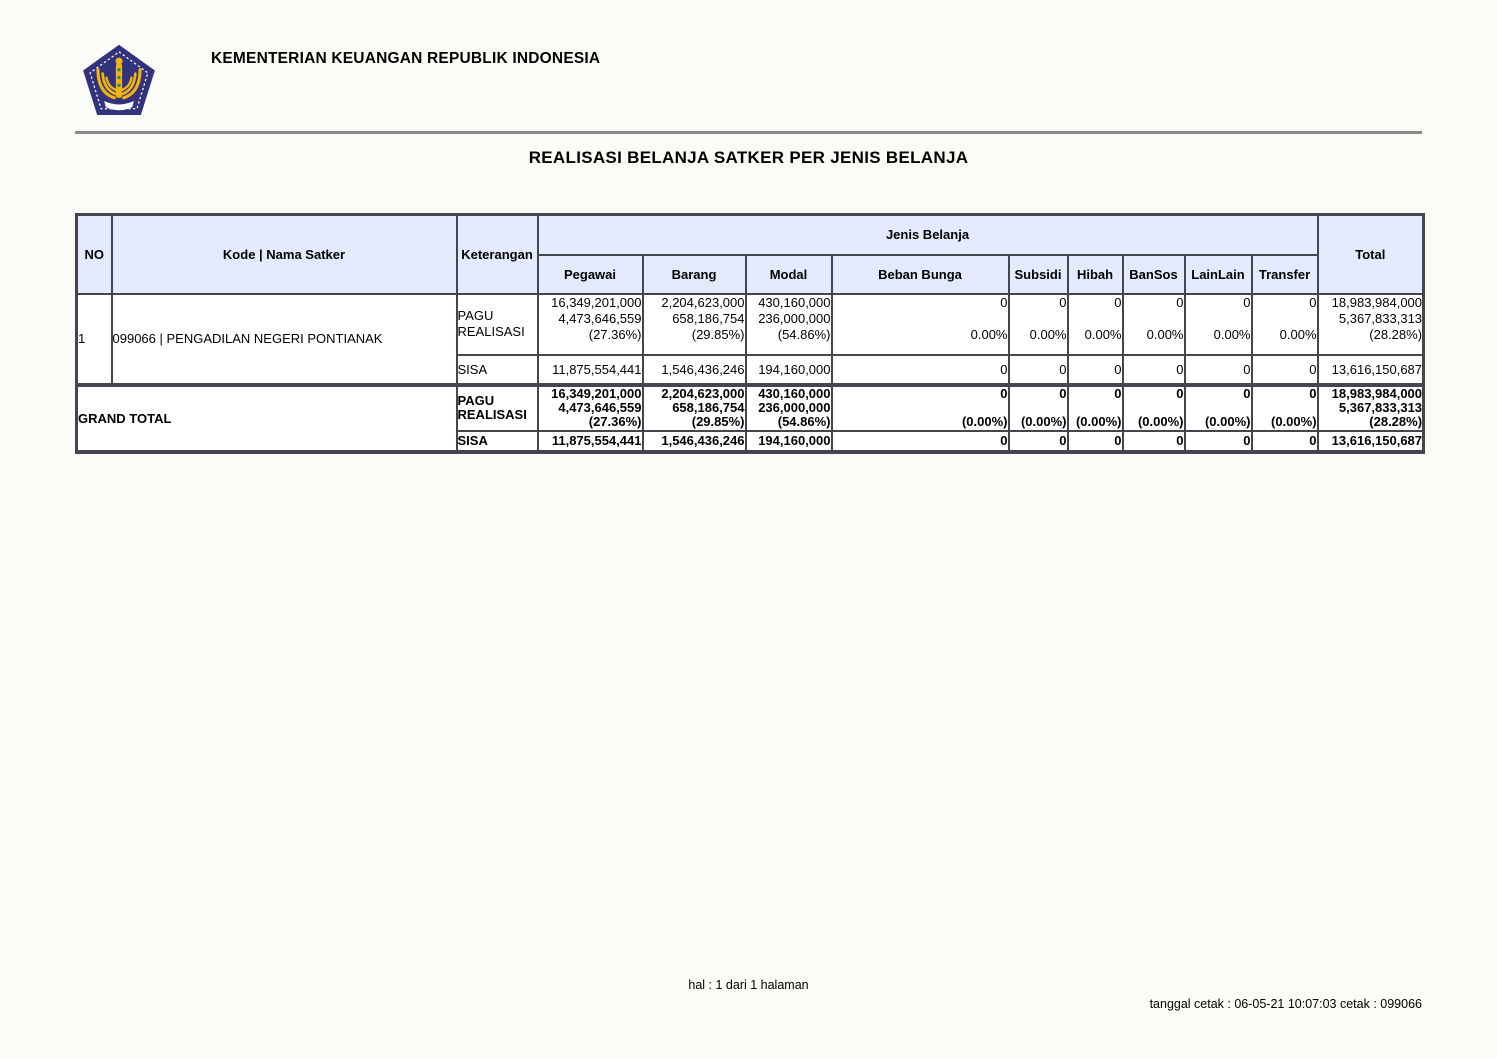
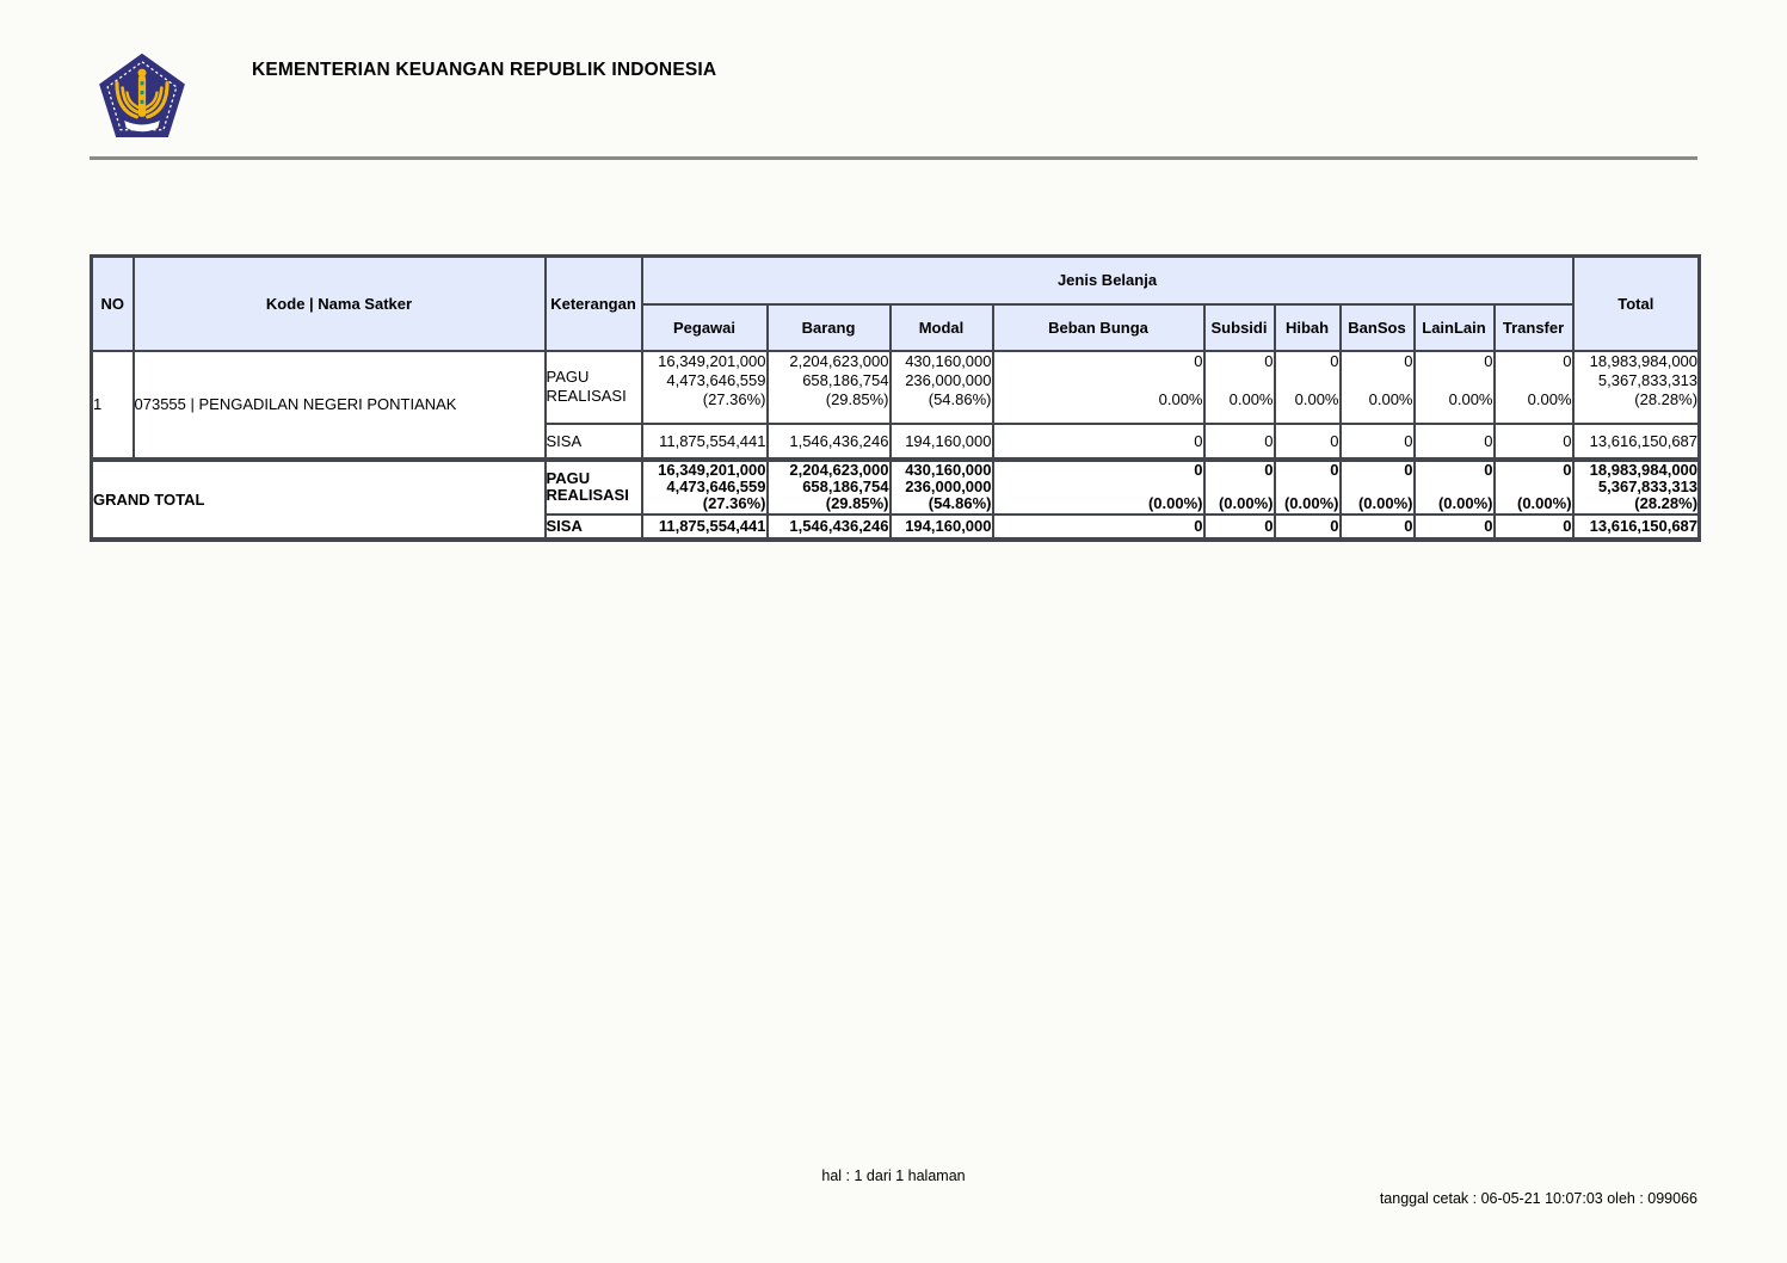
  KEMENTERIAN KEUANGAN REPUBLIK INDONESIA
- REALISASI BELANJA SATKER PER JENIS BELANJA
  NO	Kode | Nama Satker	Keterangan	Jenis Belanja	Total
  Pegawai	Barang	Modal	Beban Bunga	Subsidi	Hibah	BanSos	LainLain	Transfer
- 1	099066 | PENGADILAN NEGERI PONTIANAK	PAGU REALISASI	16,349,201,000 4,473,646,559 (27.36%)	2,204,623,000 658,186,754 (29.85%)	430,160,000 236,000,000 (54.86%)	0 0.00%	0 0.00%	0 0.00%	0 0.00%	0 0.00%	0 0.00%	18,983,984,000 5,367,833,313 (28.28%)
+ 1	073555 | PENGADILAN NEGERI PONTIANAK	PAGU REALISASI	16,349,201,000 4,473,646,559 (27.36%)	2,204,623,000 658,186,754 (29.85%)	430,160,000 236,000,000 (54.86%)	0 0.00%	0 0.00%	0 0.00%	0 0.00%	0 0.00%	0 0.00%	18,983,984,000 5,367,833,313 (28.28%)
  SISA	11,875,554,441	1,546,436,246	194,160,000	0	0	0	0	0	0	13,616,150,687
  GRAND TOTAL	PAGU REALISASI	16,349,201,000 4,473,646,559 (27.36%)	2,204,623,000 658,186,754 (29.85%)	430,160,000 236,000,000 (54.86%)	0 (0.00%)	0 (0.00%)	0 (0.00%)	0 (0.00%)	0 (0.00%)	0 (0.00%)	18,983,984,000 5,367,833,313 (28.28%)
  SISA	11,875,554,441	1,546,436,246	194,160,000	0	0	0	0	0	0	13,616,150,687
  hal : 1 dari 1 halaman
- tanggal cetak : 06-05-21 10:07:03 cetak : 099066
+ tanggal cetak : 06-05-21 10:07:03 oleh : 099066
